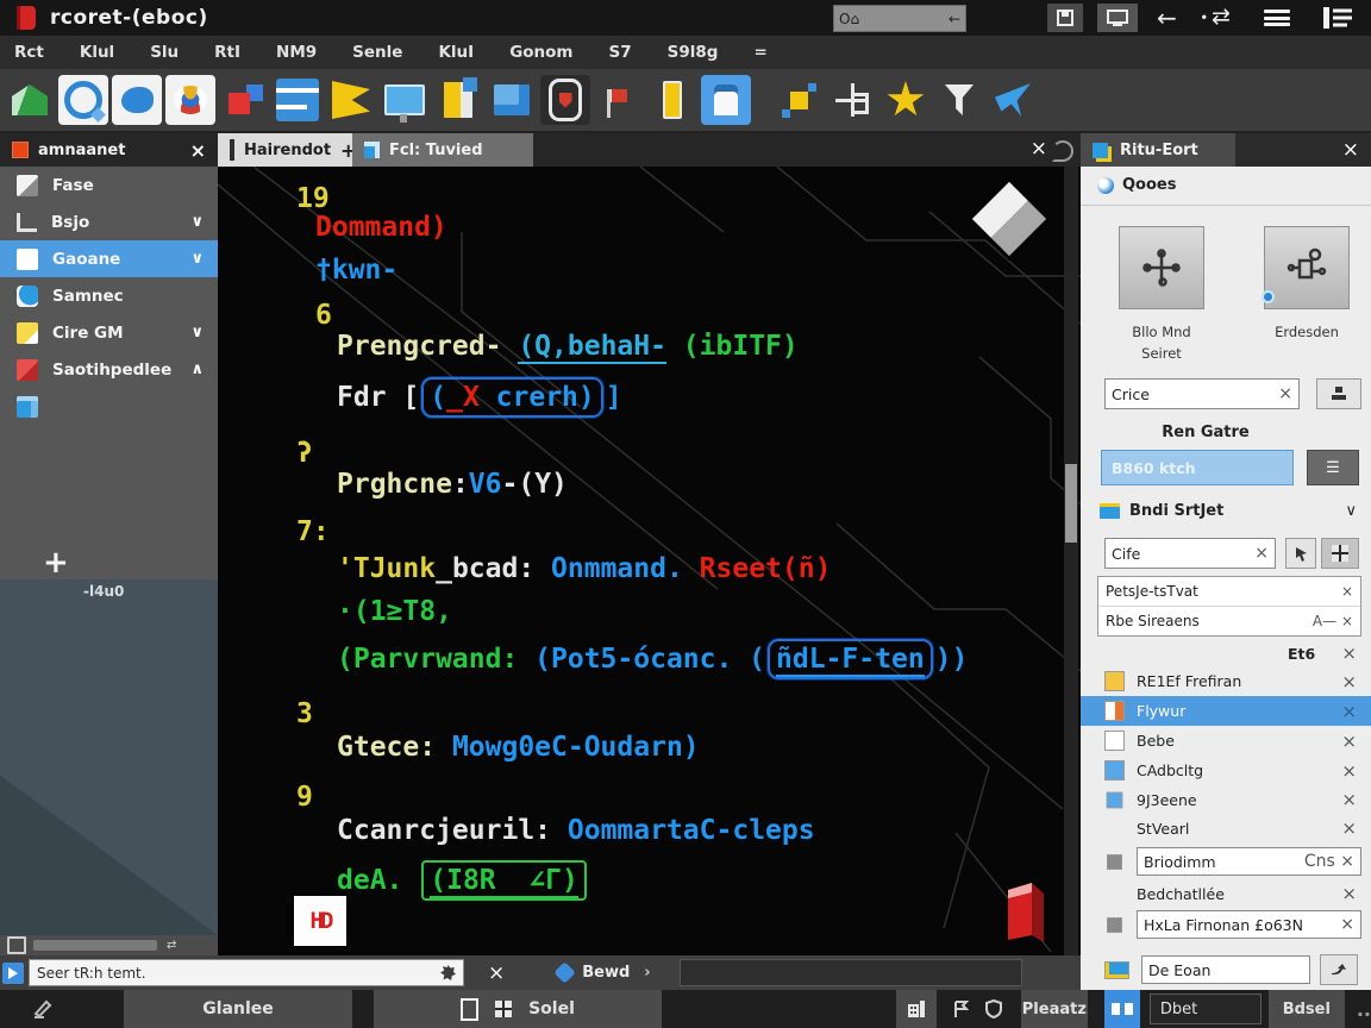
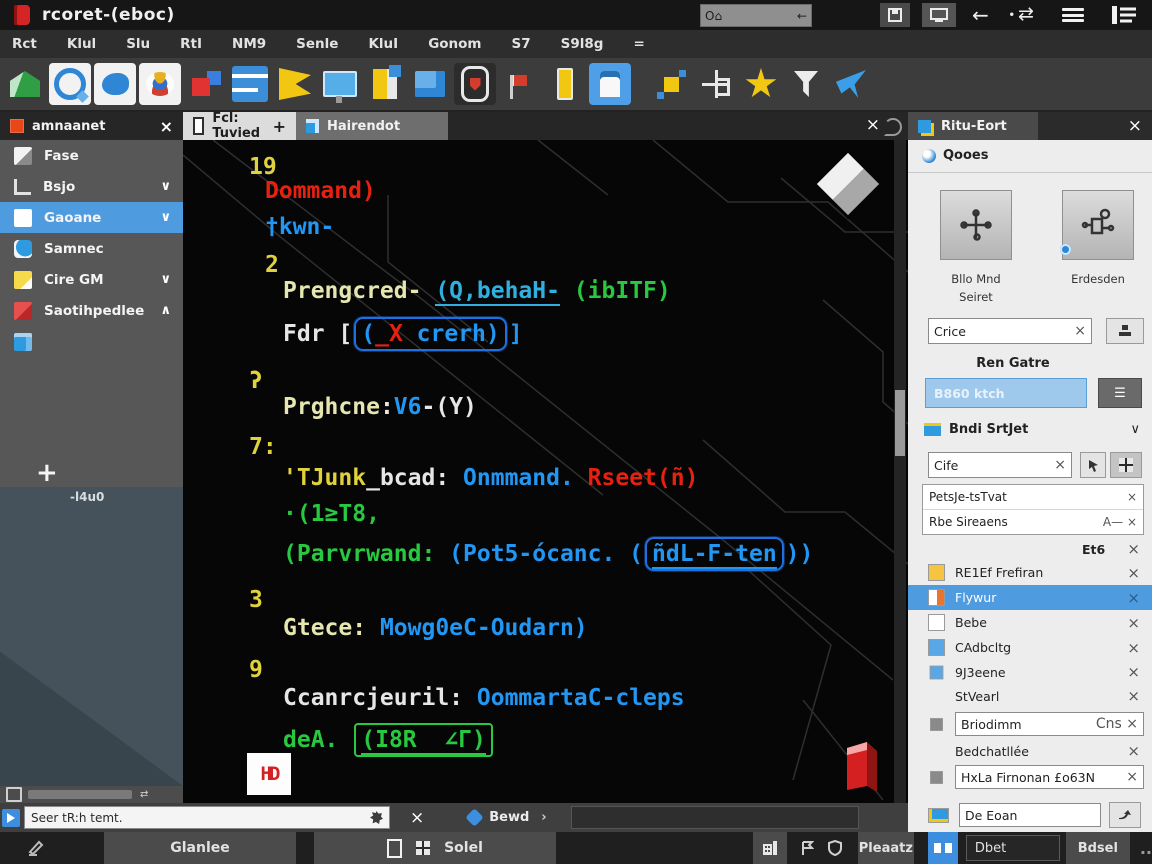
  rcoret-(eboc)
  O⌂
  ←
  ←
  ∙
  ⇄
  Rct
  Klul
  Slu
  RtI
  NM9
  Senle
  KluI
  Gonom
  S7
  S9l8g
  =
  amnaanet
  ×
  Fase
  Bsjo
  ∨
  Gaoane
  ∨
  Samnec
  Cire GM
  ∨
  Saotihpedlee
  ∧
  +
  -l4u0
  ⇄
- Hairendot
+ Fcl: Tuvied
  +
- Fcl: Tuvied
+ Hairendot
  ×
  19
  Dommand)
  †kwn-
- 6
+ 2
  Prengcred- (Q,behaH- (ibITF)
  Fdr [ (_X crerh) ]
  ʔ
  Prghcne:V6-(Y)
  7:
  'TJunk_bcad: Onmmand. Rseet(ñ)
  ·(1≥T8,
  (Parvrwand: (Pot5-ócanc. ( ñdL-F-ten ))
  3
  Gtece: Mowg0eC-Oudarn)
  9
  Ccanrcjeuril: OommartaC-cleps
  deA. (I8R ∠Γ)
  HD
  Seer tR:h temt.
  ×
  Bewd
  ›
  Ritu-Eort
  ×
  Qooes
  Bllo Mnd
  Seiret
  Erdesden
  Crice
  ×
  Ren Gatre
  B860 ktch
  ☰
  Bndi SrtJet
  ∨
  Cife
  ×
  PetsJe-tsTvat
  ×
  Rbe Sireaens
  A— ×
  Et6
  ×
  RE1Ef Frefiran
  ×
  Flywur
  ×
  Bebe
  ×
  CAdbcltg
  ×
  9J3eene
  ×
  StVearl
  ×
  Briodimm
  Cns ×
  Bedchatllée
  ×
  HxLa Firnonan £o63N
  ×
  De Eoan
  Glanlee
  Solel
  Pleaatz
  Dbet
  Bdsel
  ..
